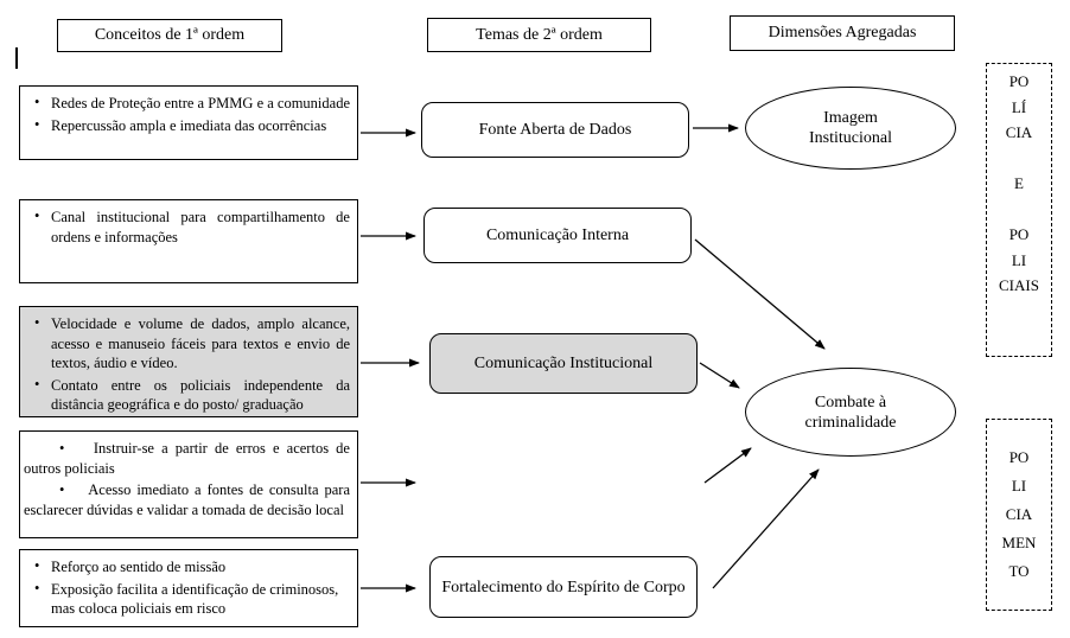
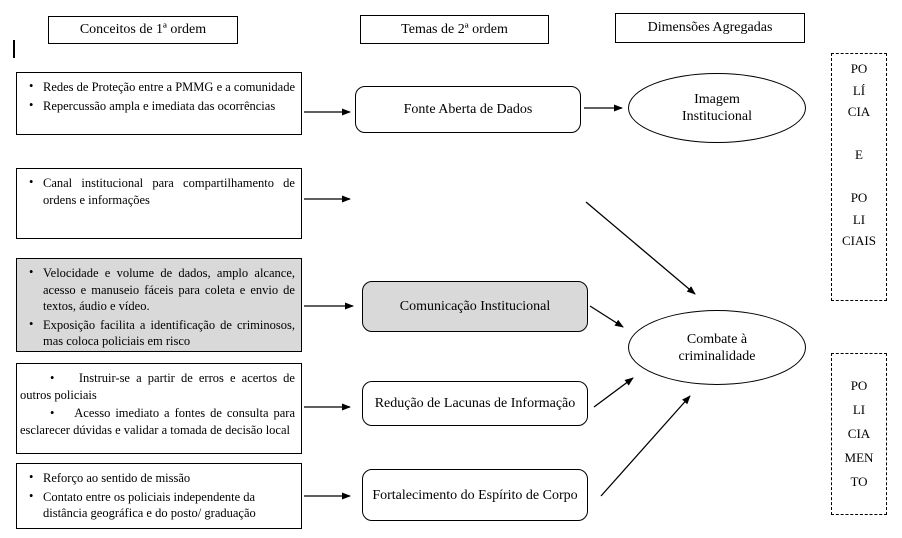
  Conceitos de 1ª ordem
  Temas de 2ª ordem
  Dimensões Agregadas
  Redes de Proteção entre a PMMG e a comunidade
  Repercussão ampla e imediata das ocorrências
  Canal institucional para compartilhamento de ordens e informações
- Velocidade e volume de dados, amplo alcance, acesso e manuseio fáceis para textos e envio de textos, áudio e vídeo.
+ Velocidade e volume de dados, amplo alcance, acesso e manuseio fáceis para coleta e envio de textos, áudio e vídeo.
- Contato entre os policiais independente da distância geográfica e do posto/ graduação
+ Exposição facilita a identificação de criminosos, mas coloca policiais em risco
  Instruir-se a partir de erros e acertos de outros policiais
  Acesso imediato a fontes de consulta para esclarecer dúvidas e validar a tomada de decisão local
  Reforço ao sentido de missão
- Exposição facilita a identificação de criminosos, mas coloca policiais em risco
+ Contato entre os policiais independente da distância geográfica e do posto/ graduação
  Fonte Aberta de Dados
- Comunicação Interna
  Comunicação Institucional
+ Redução de Lacunas de Informação
  Fortalecimento do Espírito de Corpo
  Imagem Institucional
  Combate à criminalidade
  PO
  LÍ
  CIA
  E
  PO
  LI
  CIAIS
  PO
  LI
  CIA
  MEN
  TO
